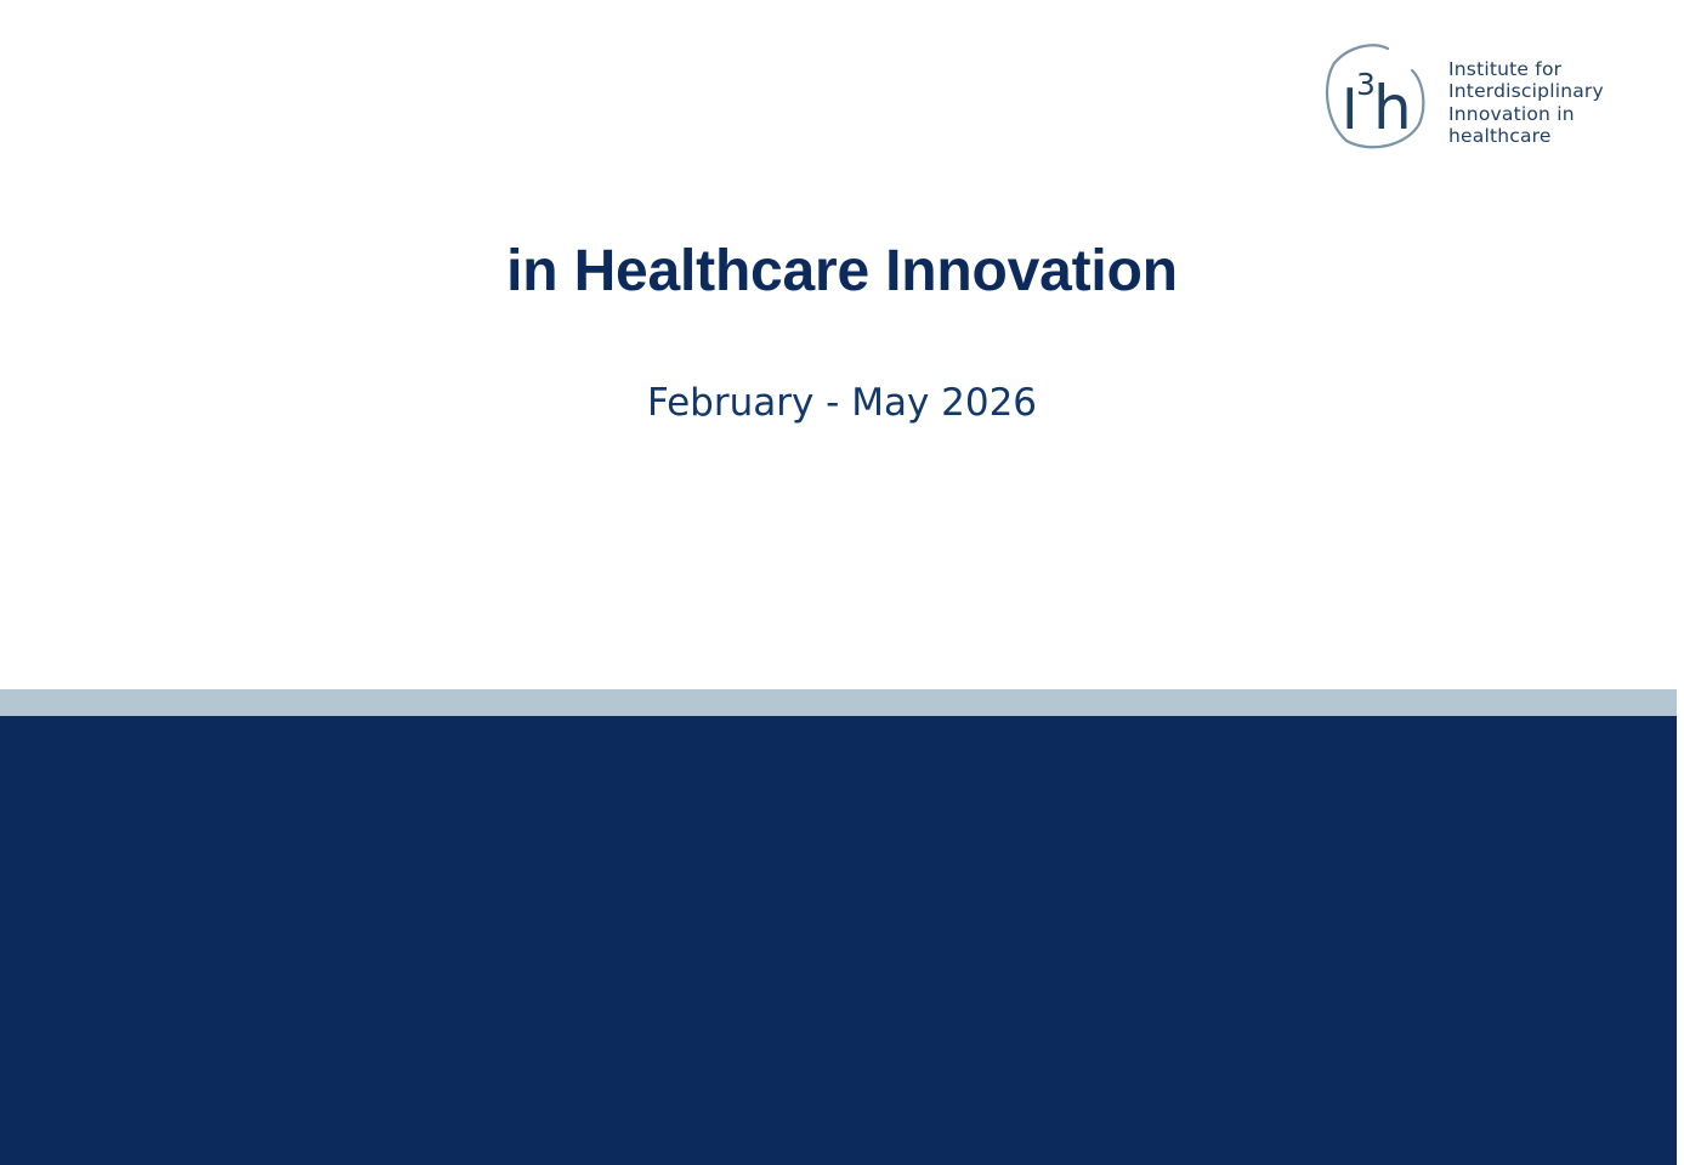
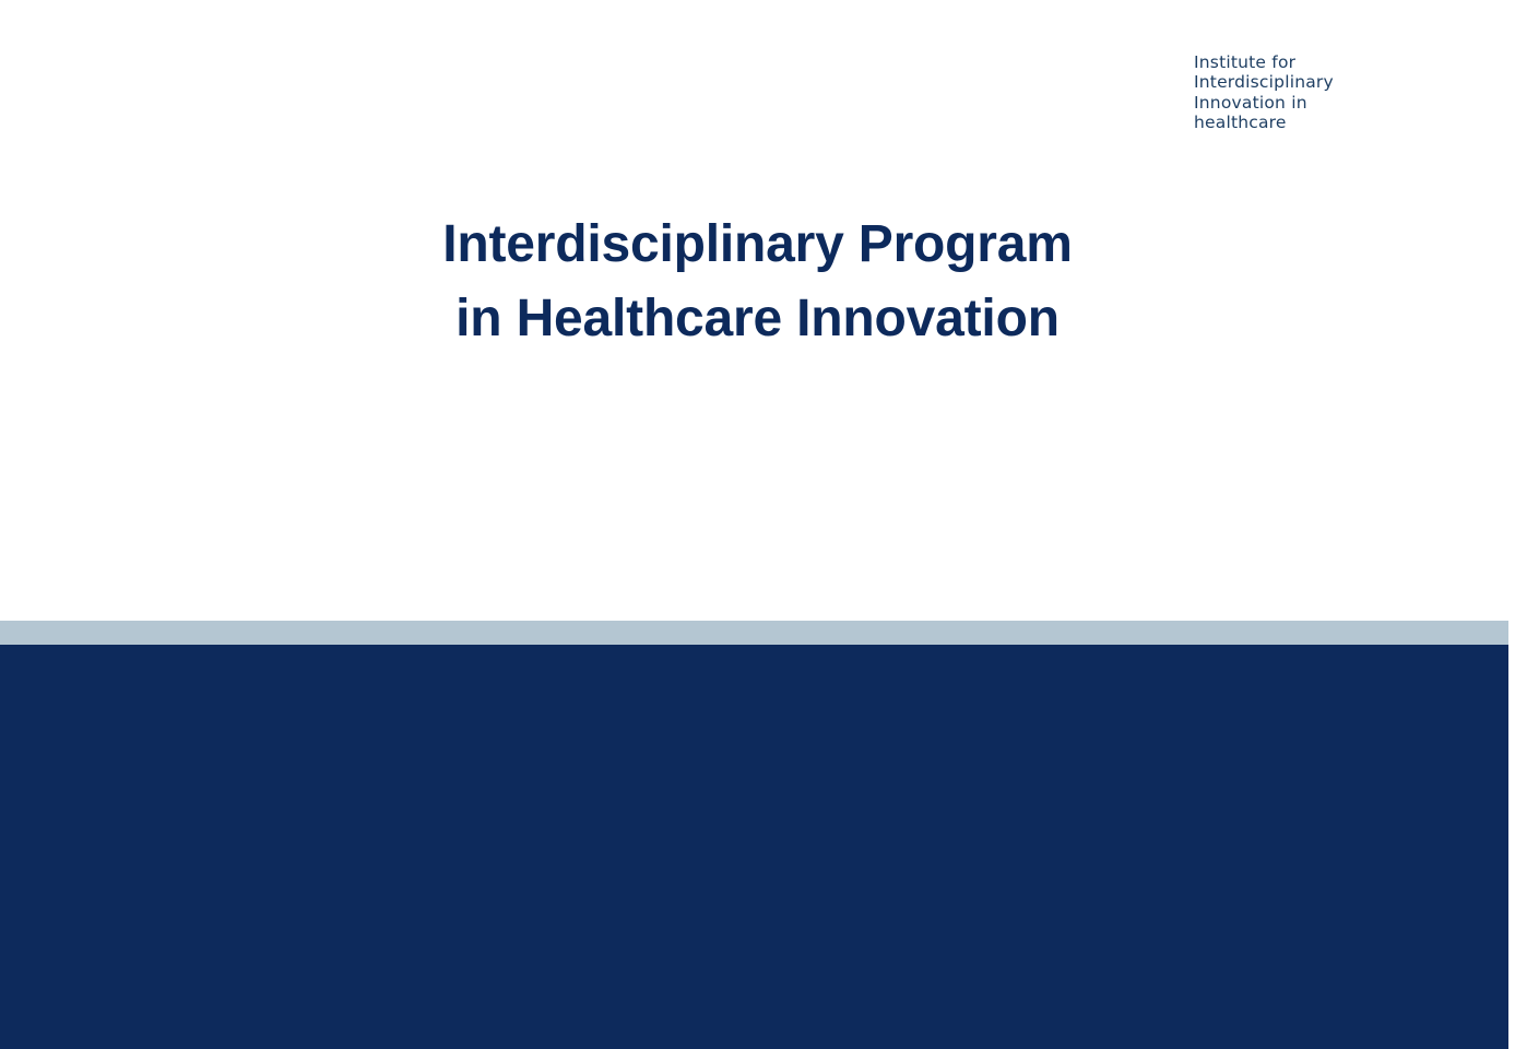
- I
- 3
- h
  Institute for
  Interdisciplinary
  Innovation in
  healthcare
+ Interdisciplinary Program
  in Healthcare Innovation
- February - May 2026
